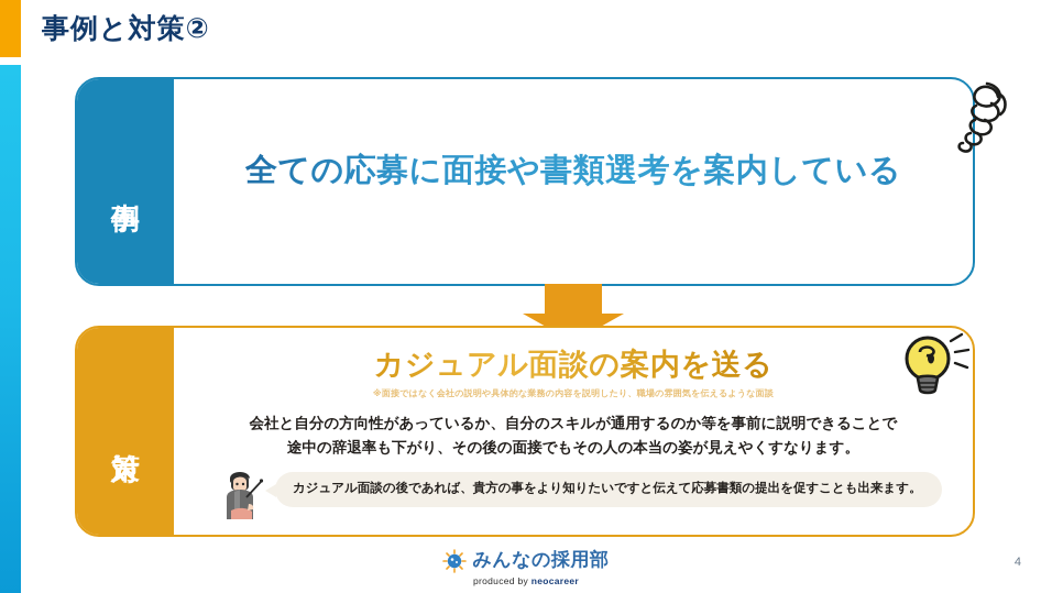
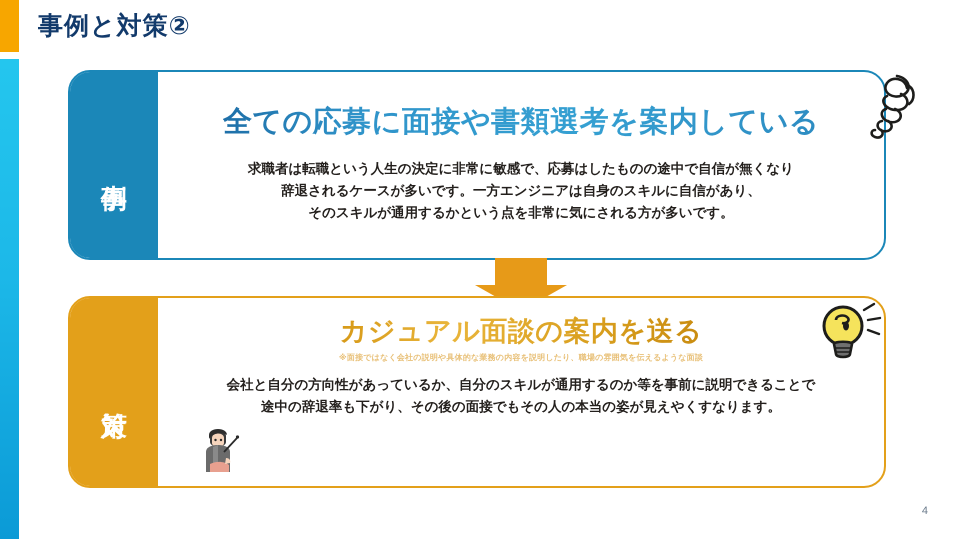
  事例と対策②
  全ての応募に面接や書類選考を案内している
+ 求職者は転職という人生の決定に非常に敏感で、応募はしたものの途中で自信が無くなり
+ 辞退されるケースが多いです。一方エンジニアは自身のスキルに自信があり、
+ そのスキルが通用するかという点を非常に気にされる方が多いです。
  カジュアル面談の案内を送る
  ※面接ではなく会社の説明や具体的な業務の内容を説明したり、職場の雰囲気を伝えるような面談
  会社と自分の方向性があっているか、自分のスキルが通用するのか等を事前に説明できることで
  途中の辞退率も下がり、その後の面接でもその人の本当の姿が見えやくすなります。
- カジュアル面談の後であれば、貴方の事をより知りたいですと伝えて応募書類の提出を促すことも出来ます。
- みんなの採用部
- produced by neocareer
  4
